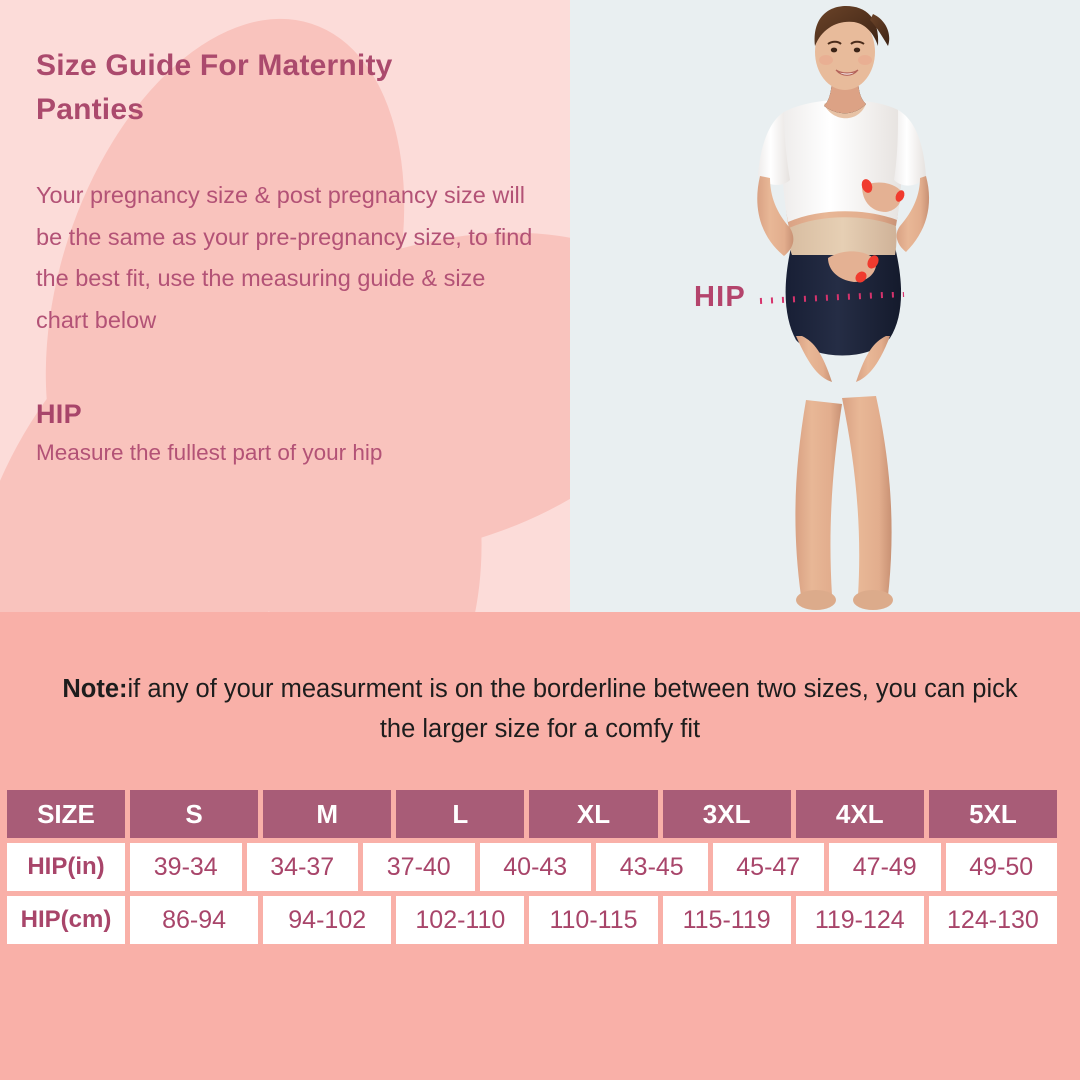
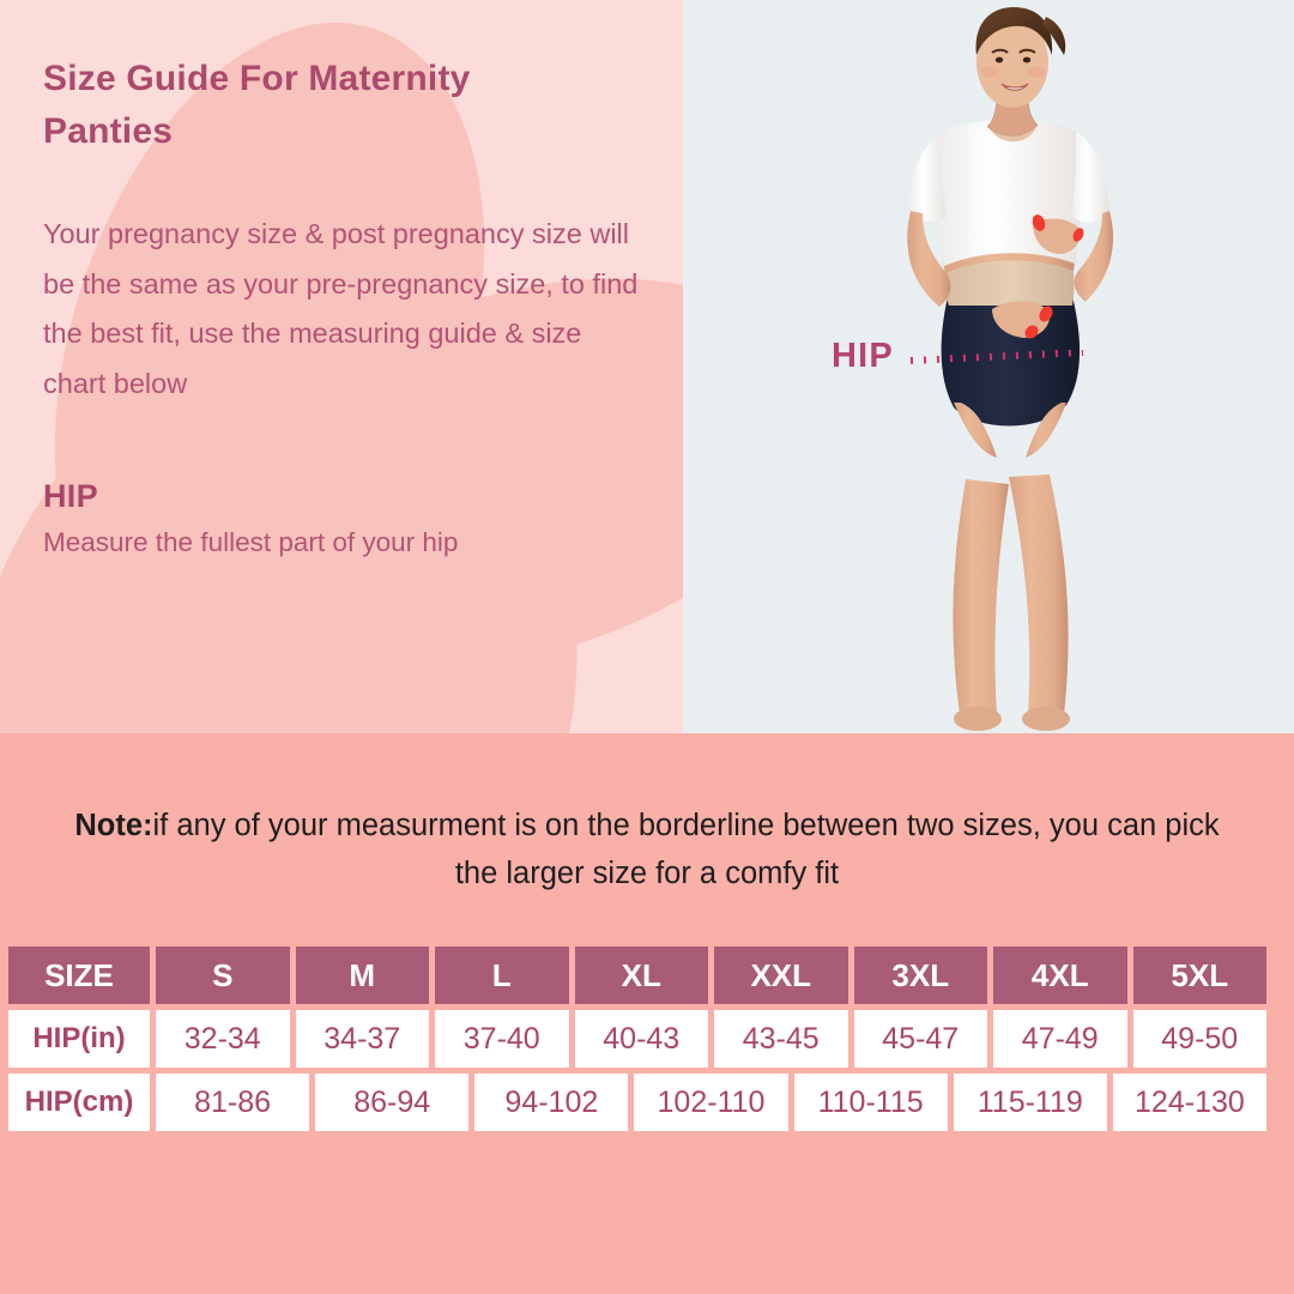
  Size Guide For Maternity Panties
  Your pregnancy size & post pregnancy size will be the same as your pre-pregnancy size, to find the best fit, use the measuring guide & size chart below
  HIP
  Measure the fullest part of your hip
  HIP
  Note:if any of your measurment is on the borderline between two sizes, you can pick the larger size for a comfy fit
  SIZE
  S
  M
  L
  XL
+ XXL
  3XL
  4XL
  5XL
  HIP(in)
- 39-34
+ 32-34
  34-37
  37-40
  40-43
  43-45
  45-47
  47-49
  49-50
  HIP(cm)
+ 81-86
  86-94
  94-102
  102-110
  110-115
  115-119
- 119-124
  124-130
